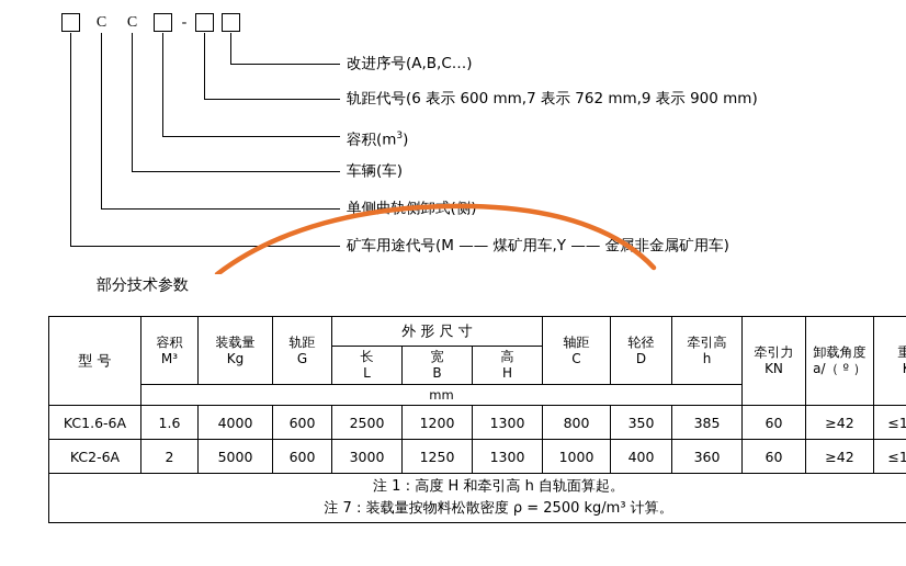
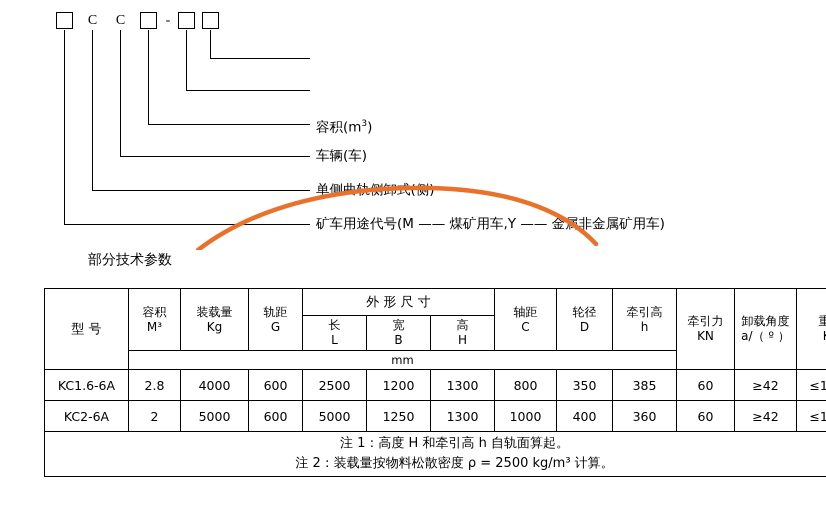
  C
  C
  -
- 改进序号(A,B,C…)
- 轨距代号(6 表示 600 mm,7 表示 762 mm,9 表示 900 mm)
  容积(m3)
  车辆(车)
  矿车用途代号(M —— 煤矿用车,Y —— 金非金属矿用车)
  部分技术参数
  型 号	容积 M³	装载量 Kg	轨距 G	外 形 尺 寸	轴距 C	轮径 D	牵引高 h	牵引力 KN	卸载角度 a/（ º ）	重
  长 L	宽 B	高 H
  mm
- KC1.6-6A	1.6	4000	600	2500	1200	1300	800	350	385	60	≥42	≤1
+ KC1.6-6A	2.8	4000	600	2500	1200	1300	800	350	385	60	≥42	≤1
- KC2-6A	2	5000	600	3000	1250	1300	1000	400	360	60	≥42	≤1
+ KC2-6A	2	5000	600	5000	1250	1300	1000	400	360	60	≥42	≤1
- 注 1：高度 H 和牵引高 h 自轨面算起。 注 7：装载量按物料松散密度 ρ = 2500 kg/m³ 计算。
+ 注 1：高度 H 和牵引高 h 自轨面算起。 注 2：装载量按物料松散密度 ρ = 2500 kg/m³ 计算。
